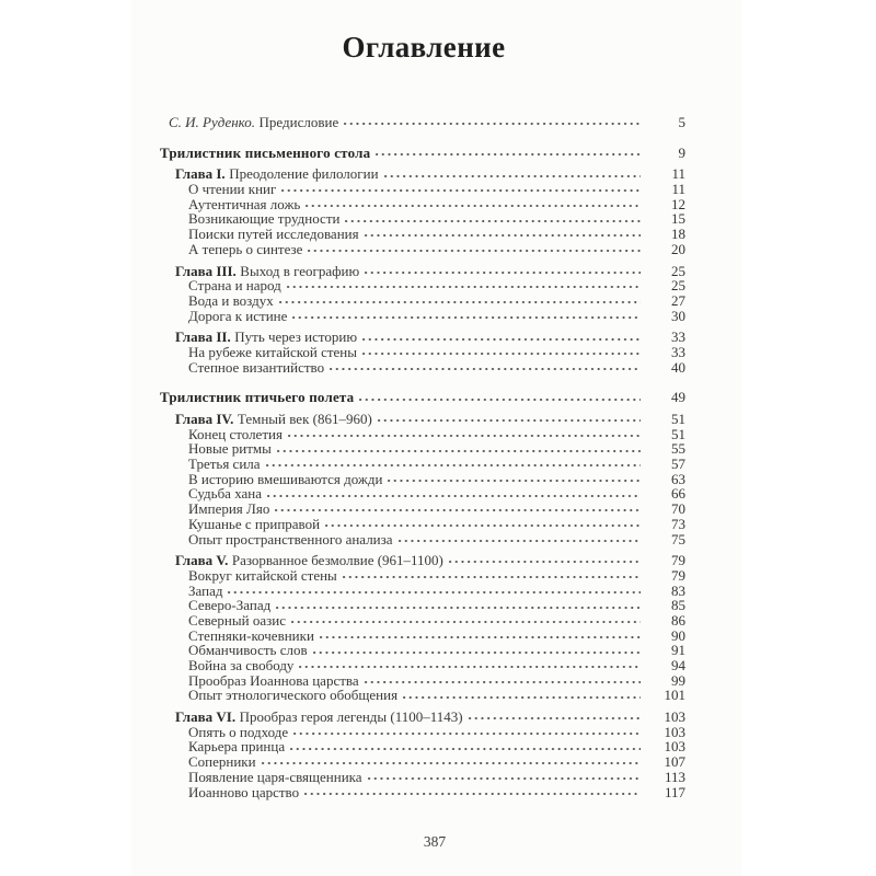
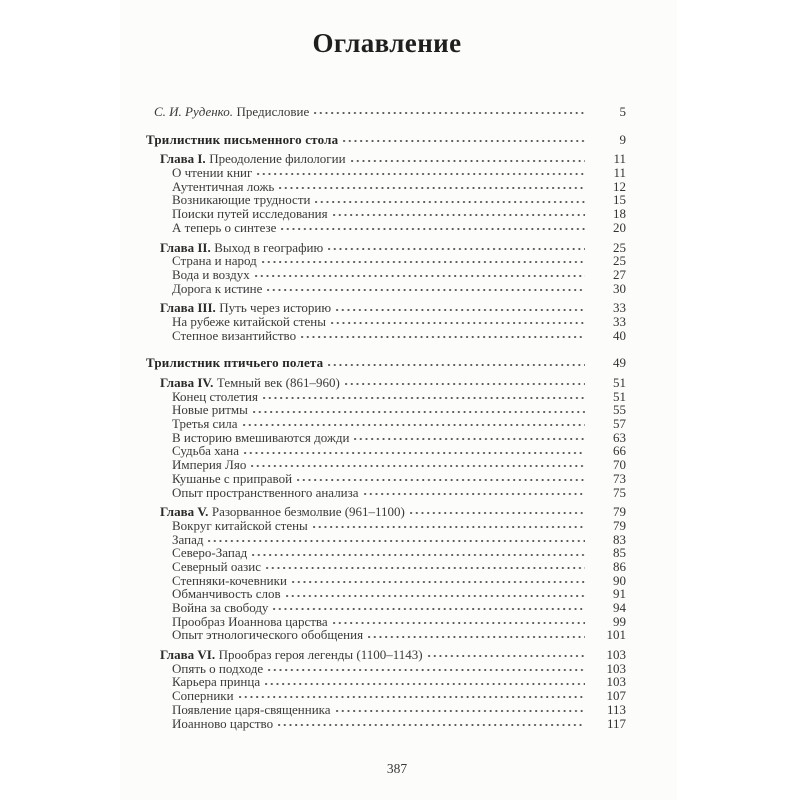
  Оглавление
  С. И. Руденко.
  Предисловие
  5
  Трилистник письменного стола
  9
  Глава I.
  Преодоление филологии
  11
  О чтении книг
  11
  Аутентичная ложь
  12
  Возникающие трудности
  15
  Поиски путей исследования
  18
  А теперь о синтезе
  20
- Глава III.
+ Глава II.
  Выход в географию
  25
  Страна и народ
  25
  Вода и воздух
  27
  Дорога к истине
  30
- Глава II.
+ Глава III.
  Путь через историю
  33
  На рубеже китайской стены
  33
  Степное византийство
  40
  Трилистник птичьего полета
  49
  Глава IV.
  Темный век (861–960)
  51
  Конец столетия
  51
  Новые ритмы
  55
  Третья сила
  57
  В историю вмешиваются дожди
  63
  Судьба хана
  66
  Империя Ляо
  70
  Кушанье с приправой
  73
  Опыт пространственного анализа
  75
  Глава V.
  Разорванное безмолвие (961–1100)
  79
  Вокруг китайской стены
  79
  Запад
  83
  Северо-Запад
  85
  Северный оазис
  86
  Степняки-кочевники
  90
  Обманчивость слов
  91
  Война за свободу
  94
  Прообраз Иоаннова царства
  99
  Опыт этнологического обобщения
  101
  Глава VI.
  Прообраз героя легенды (1100–1143)
  103
  Опять о подходе
  103
  Карьера принца
  103
  Соперники
  107
  Появление царя-священника
  113
  Иоанново царство
  117
  387
